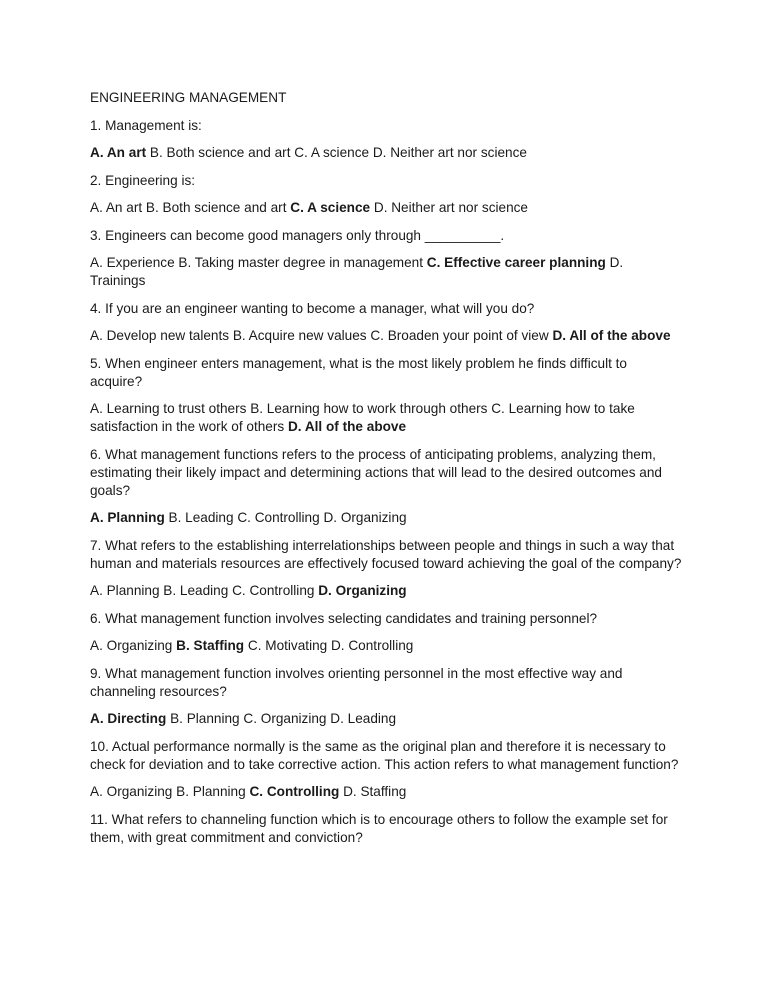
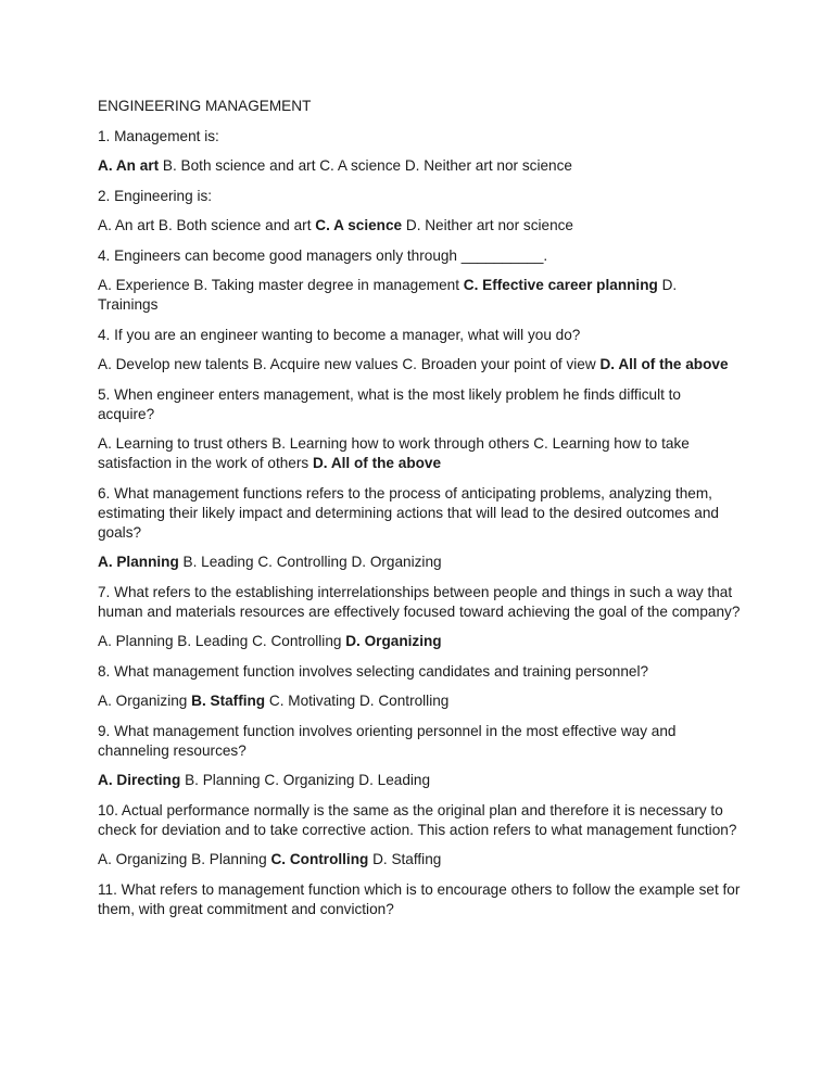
  ENGINEERING MANAGEMENT
  1. Management is:
  A. An art B. Both science and art C. A science D. Neither art nor science
  2. Engineering is:
  A. An art B. Both science and art C. A science D. Neither art nor science
- 3. Engineers can become good managers only through __________.
+ 4. Engineers can become good managers only through __________.
  A. Experience B. Taking master degree in management C. Effective career planning D. Trainings
  4. If you are an engineer wanting to become a manager, what will you do?
  A. Develop new talents B. Acquire new values C. Broaden your point of view D. All of the above
  5. When engineer enters management, what is the most likely problem he finds difficult to acquire?
  A. Learning to trust others B. Learning how to work through others C. Learning how to take satisfaction in the work of others D. All of the above
  6. What management functions refers to the process of anticipating problems, analyzing them, estimating their likely impact and determining actions that will lead to the desired outcomes and goals?
  A. Planning B. Leading C. Controlling D. Organizing
  7. What refers to the establishing interrelationships between people and things in such a way that human and materials resources are effectively focused toward achieving the goal of the company?
  A. Planning B. Leading C. Controlling D. Organizing
- 6. What management function involves selecting candidates and training personnel?
+ 8. What management function involves selecting candidates and training personnel?
  A. Organizing B. Staffing C. Motivating D. Controlling
  9. What management function involves orienting personnel in the most effective way and channeling resources?
  A. Directing B. Planning C. Organizing D. Leading
  10. Actual performance normally is the same as the original plan and therefore it is necessary to check for deviation and to take corrective action. This action refers to what management function?
  A. Organizing B. Planning C. Controlling D. Staffing
- 11. What refers to channeling function which is to encourage others to follow the example set for them, with great commitment and conviction?
+ 11. What refers to management function which is to encourage others to follow the example set for them, with great commitment and conviction?
